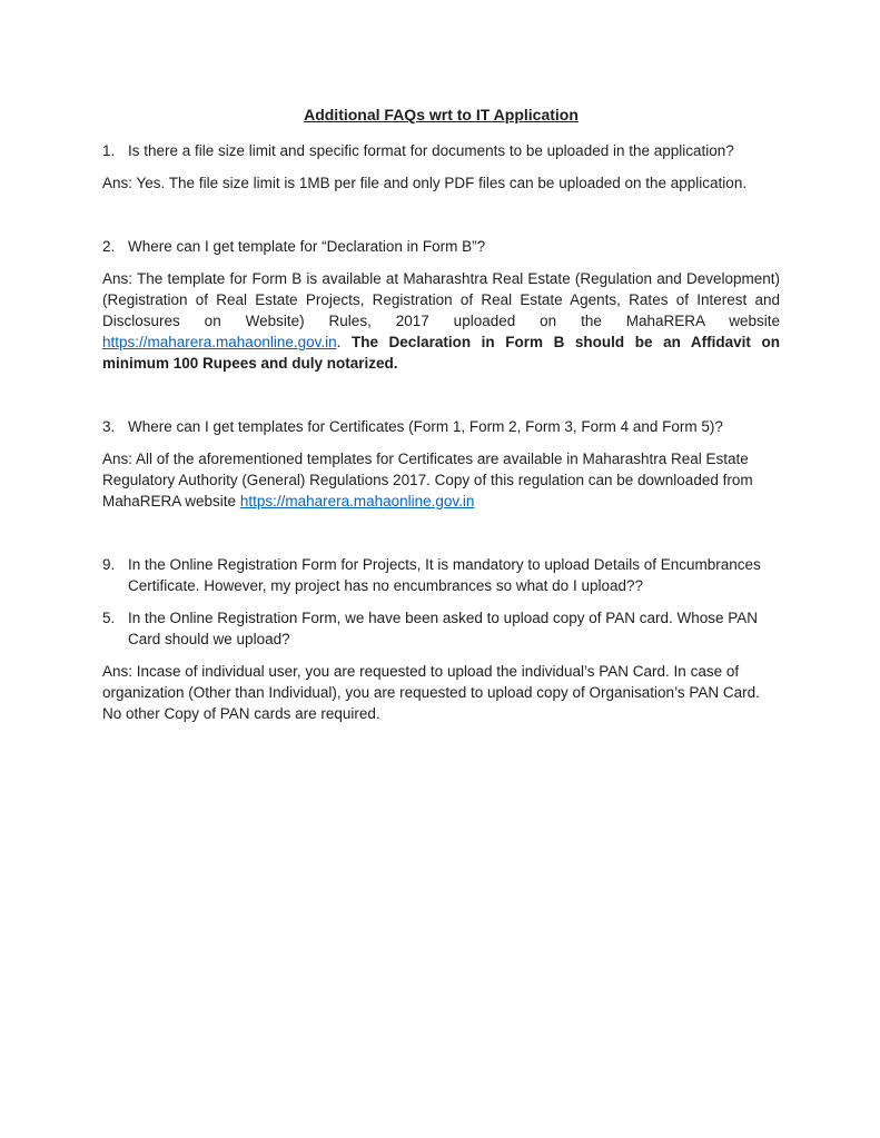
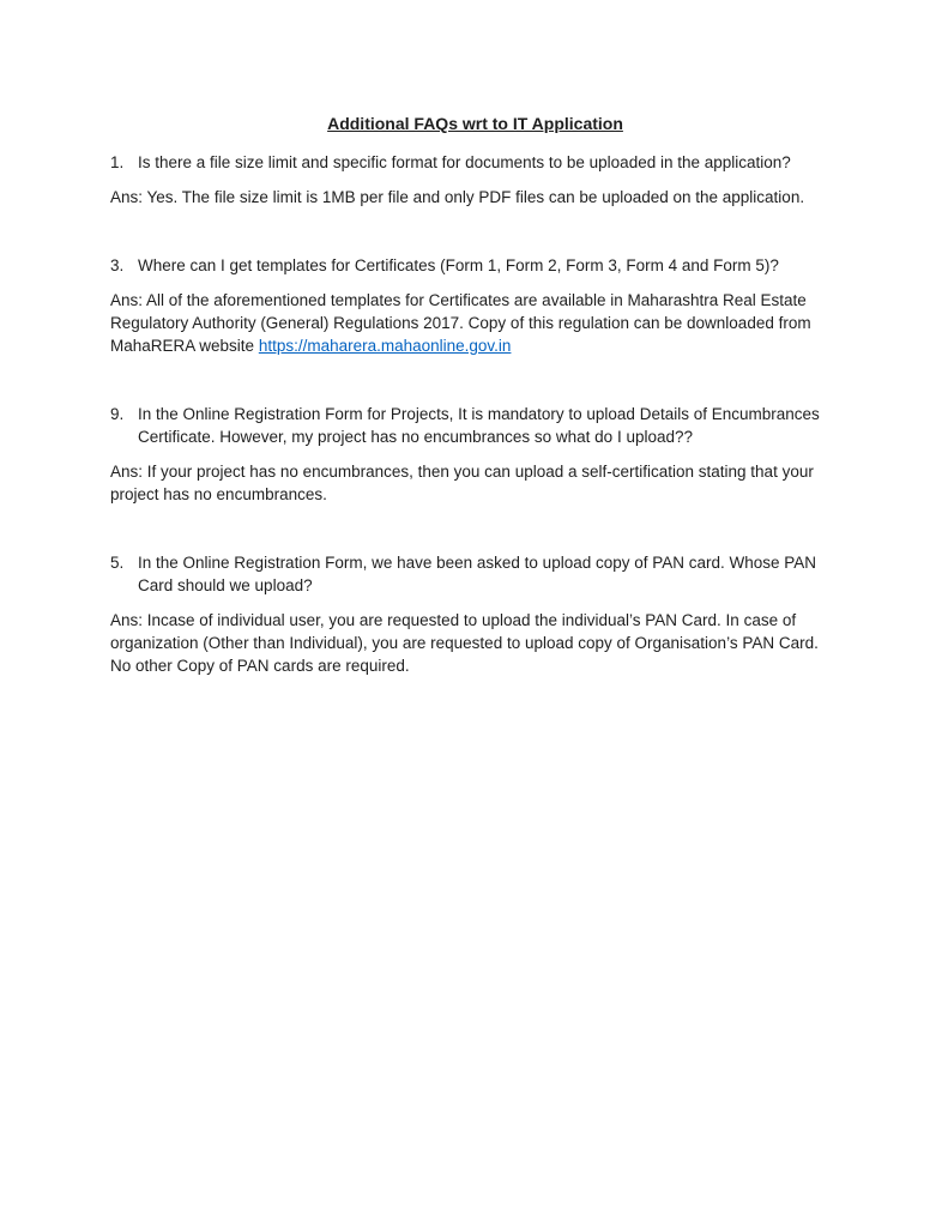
  Additional FAQs wrt to IT Application
  1.
  Is there a file size limit and specific format for documents to be uploaded in the application?
  Ans: Yes. The file size limit is 1MB per file and only PDF files can be uploaded on the application.
- 2.
- Where can I get template for “Declaration in Form B”?
- Ans: The template for Form B is available at Maharashtra Real Estate (Regulation and Development)(Registration of Real Estate Projects, Registration of Real Estate Agents, Rates of Interest and Disclosures on Website) Rules, 2017 uploaded on the MahaRERA website https://maharera.mahaonline.gov.in. The Declaration in Form B should be an Affidavit on minimum 100 Rupees and duly notarized.
  3.
  Where can I get templates for Certificates (Form 1, Form 2, Form 3, Form 4 and Form 5)?
  Ans: All of the aforementioned templates for Certificates are available in Maharashtra Real Estate Regulatory Authority (General) Regulations 2017. Copy of this regulation can be downloaded from MahaRERA website https://maharera.mahaonline.gov.in
  9.
  In the Online Registration Form for Projects, It is mandatory to upload Details of Encumbrances Certificate. However, my project has no encumbrances so what do I upload??
+ Ans: If your project has no encumbrances, then you can upload a self-certification stating that your project has no encumbrances.
  5.
  In the Online Registration Form, we have been asked to upload copy of PAN card. Whose PAN Card should we upload?
  Ans: Incase of individual user, you are requested to upload the individual’s PAN Card. In case of organization (Other than Individual), you are requested to upload copy of Organisation’s PAN Card. No other Copy of PAN cards are required.
